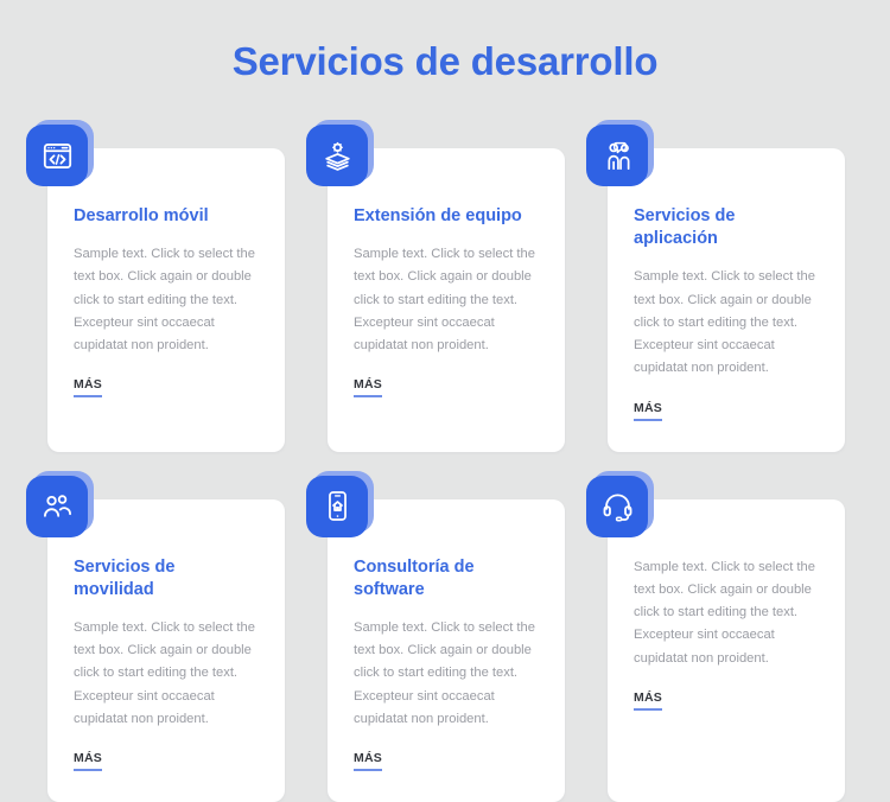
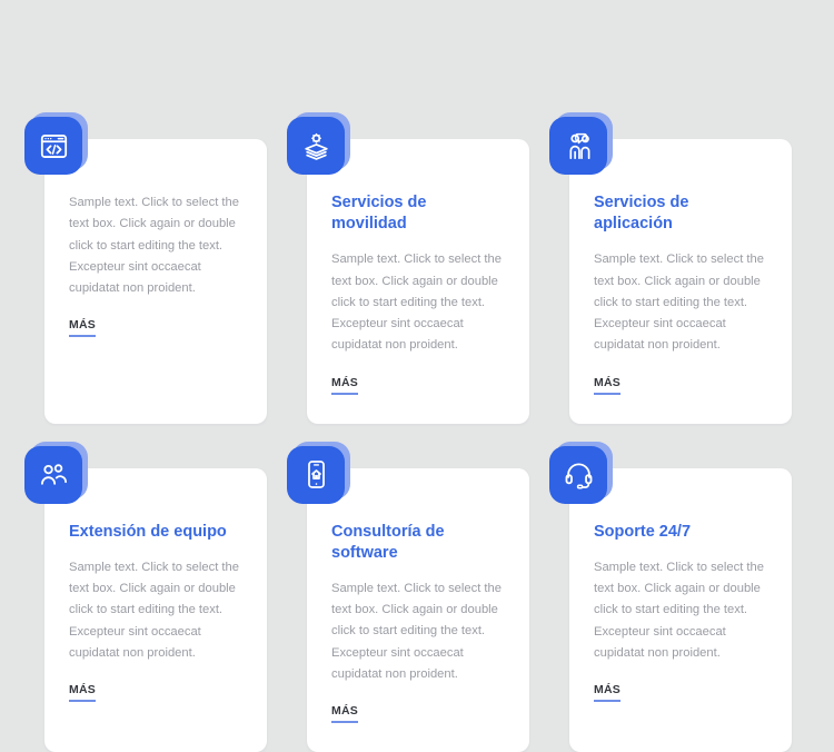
- Servicios de desarrollo
- Desarrollo móvil
  Sample text. Click to select the text box. Click again or double click to start editing the text. Excepteur sint occaecat cupidatat non proident.
  MÁS
- Extensión de equipo
+ Servicios de movilidad
  Sample text. Click to select the text box. Click again or double click to start editing the text. Excepteur sint occaecat cupidatat non proident.
  MÁS
  Servicios de aplicación
  Sample text. Click to select the text box. Click again or double click to start editing the text. Excepteur sint occaecat cupidatat non proident.
  MÁS
- Servicios de movilidad
+ Extensión de equipo
  Sample text. Click to select the text box. Click again or double click to start editing the text. Excepteur sint occaecat cupidatat non proident.
  MÁS
  Consultoría de software
  Sample text. Click to select the text box. Click again or double click to start editing the text. Excepteur sint occaecat cupidatat non proident.
  MÁS
+ Soporte 24/7
  Sample text. Click to select the text box. Click again or double click to start editing the text. Excepteur sint occaecat cupidatat non proident.
  MÁS
